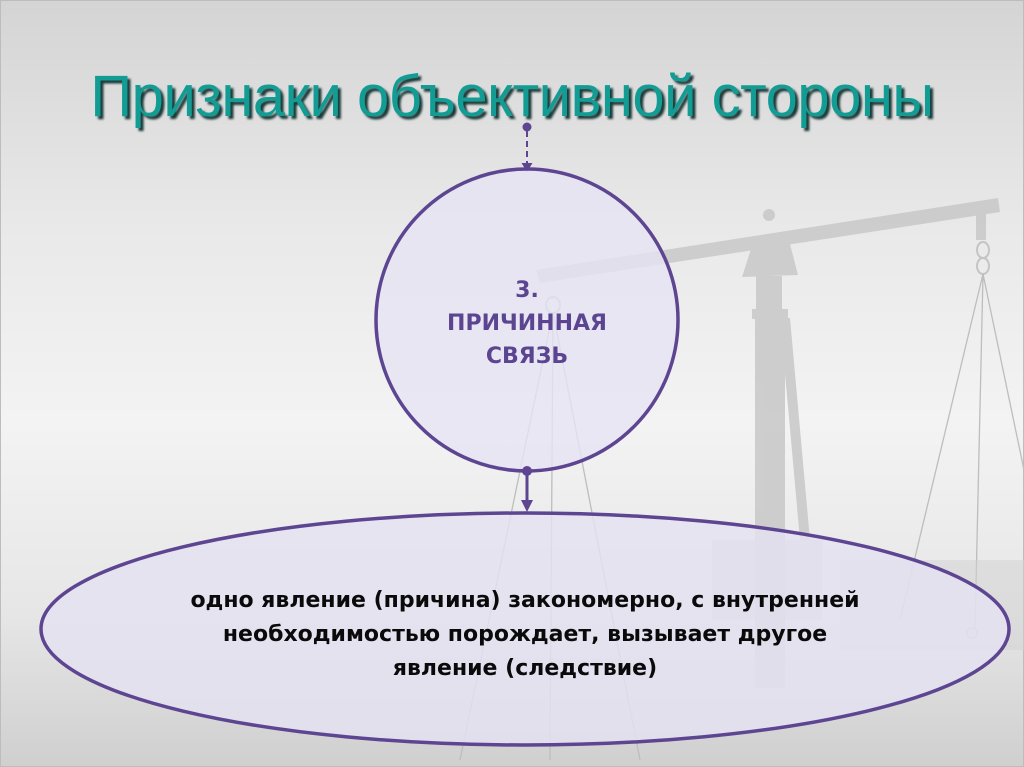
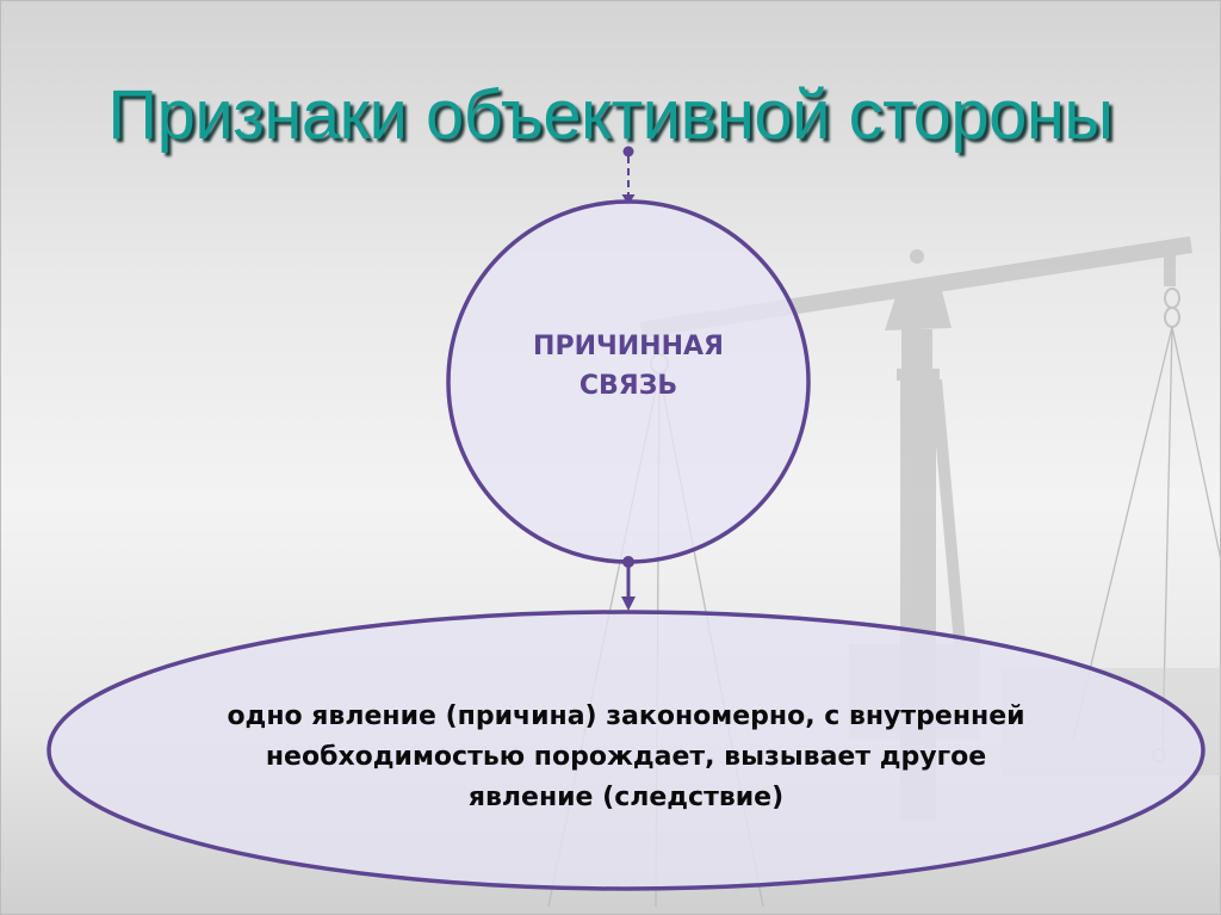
  Признаки объективной стороны
- 3.
  ПРИЧИННАЯ
  СВЯЗЬ
  одно явление (причина) закономерно, с внутренней
  необходимостью порождает, вызывает другое
  явление (следствие)
